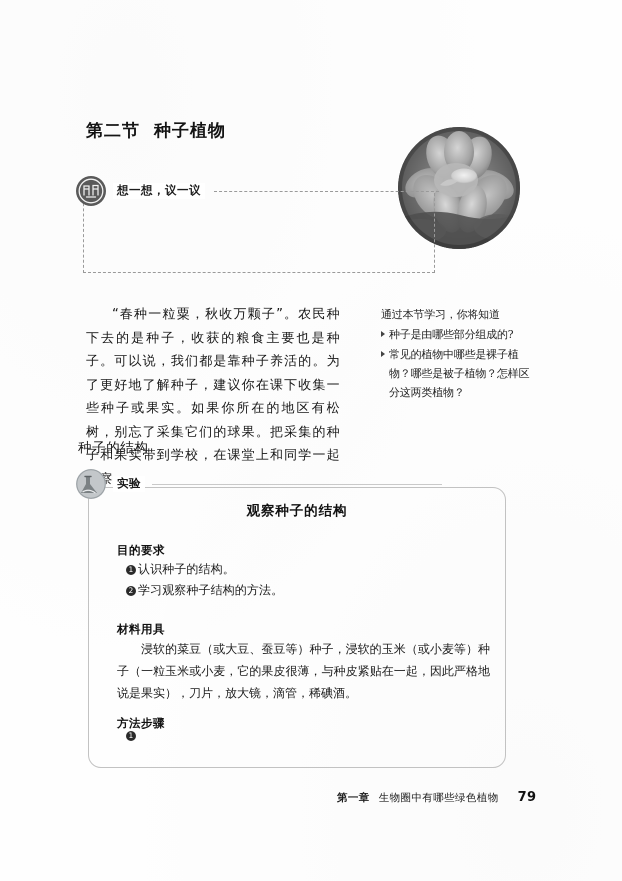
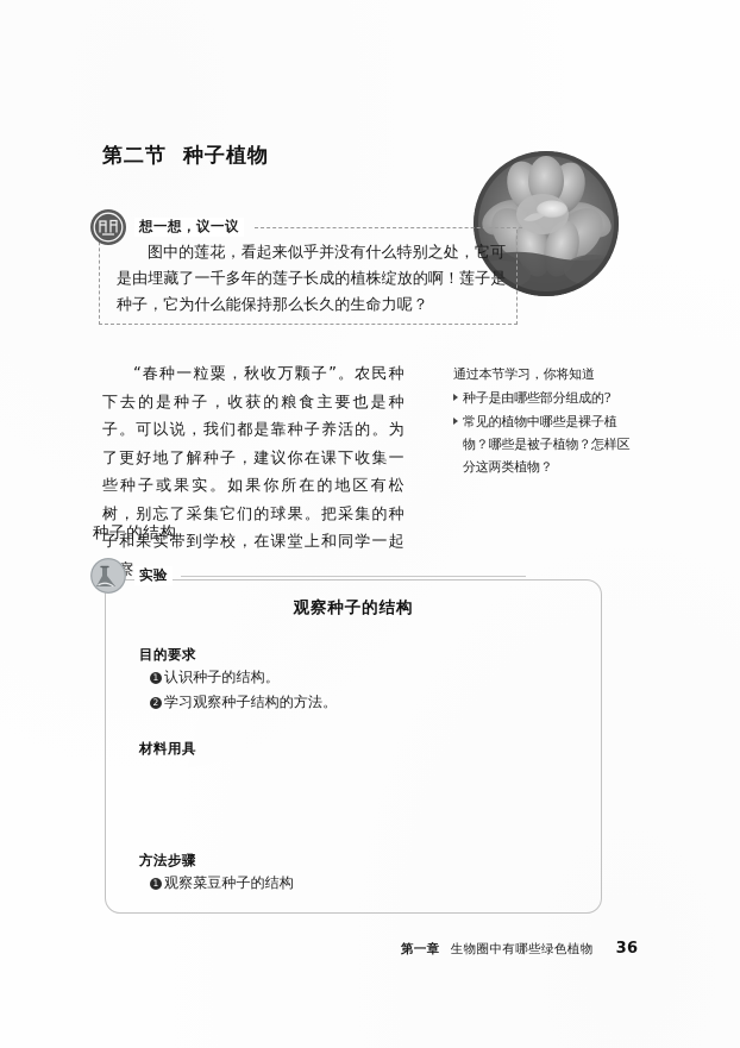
  第二节 种子植物
  想一想，议一议
+ 图中的莲花，看起来似乎并没有什么特别之处，它可是由埋藏了一千多年的莲子长成的植株绽放的啊！莲子是种子，它为什么能保持那么长久的生命力呢？
  “春种一粒粟，秋收万颗子”。农民种下去的是种子，收获的粮食主要也是种子。可以说，我们都是靠种子养活的。为了更好地了解种子，建议你在课下收集一些种子或果实。如果你所在的地区有松树，别忘了采集它们的球果。把采集的种子和果实带到学校，在课堂上和同学一起察
  通过本节学习，你将知道
  种子是由哪些部分组成的?
  常见的植物中哪些是裸子植物？哪些是被子植物？怎样区分这两类植物？
  种子的结构
  实验
  观察种子的结构
  目的要求
  1
  认识种子的结构。
  2
  学习观察种子结构的方法。
  材料用具
- 浸软的菜豆（或大豆、蚕豆等）种子，浸软的玉米（或小麦等）种子（一粒玉米或小麦，它的果皮很薄，与种皮紧贴在一起，因此严格地说是果实），刀片，放大镜，滴管，稀碘酒。
  方法步骤
  1
+ 观察菜豆种子的结构
  第一章
  生物圈中有哪些绿色植物
- 79
+ 36
